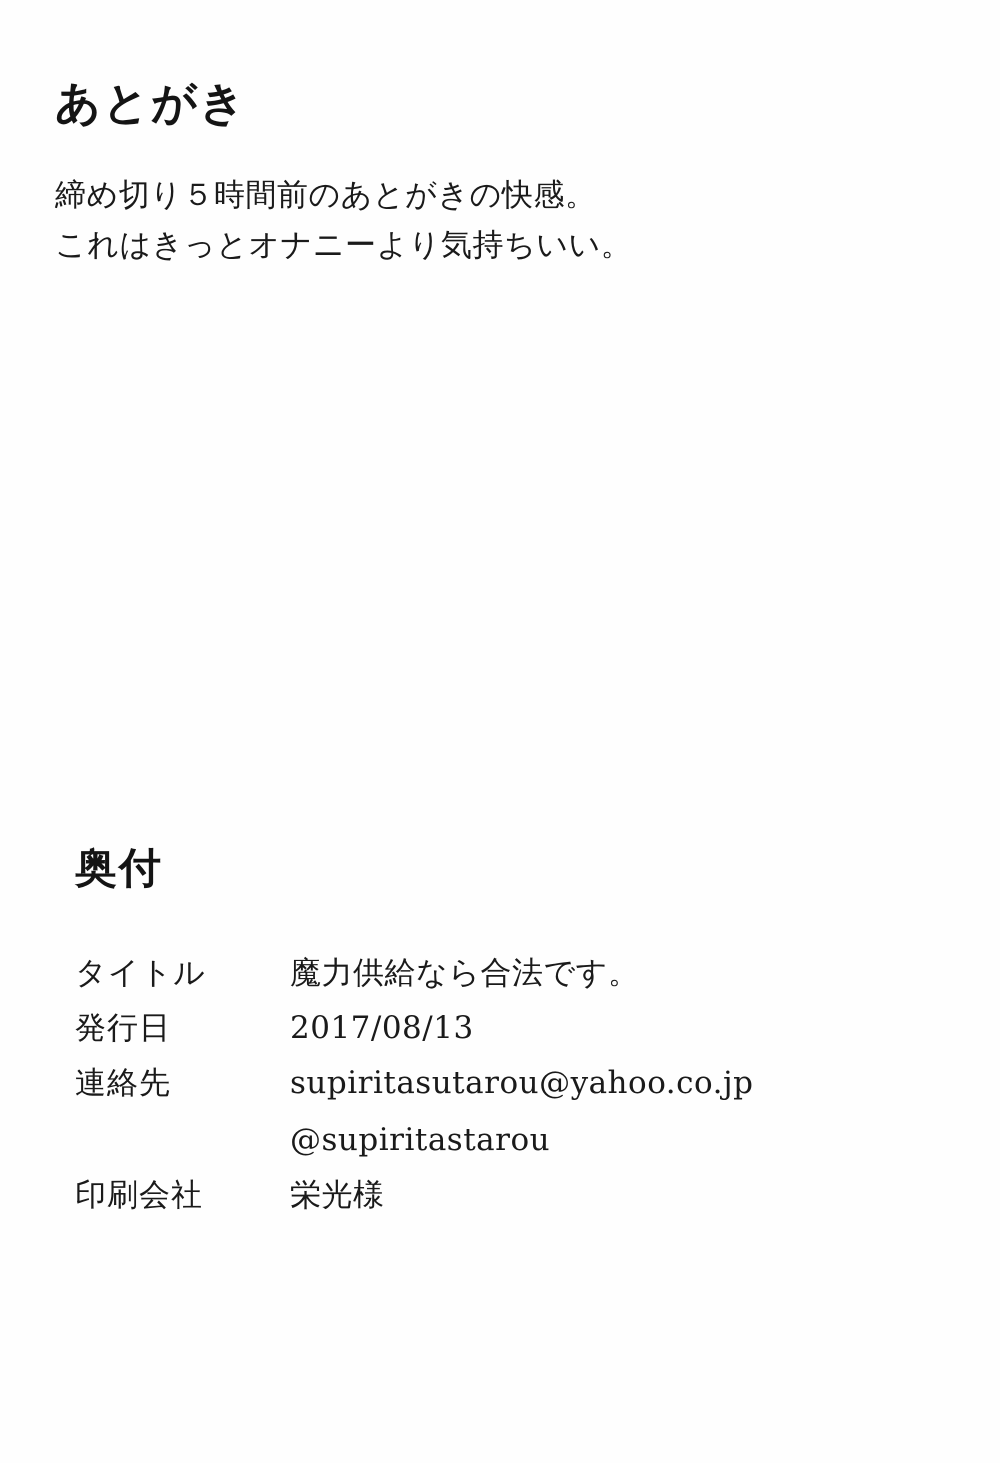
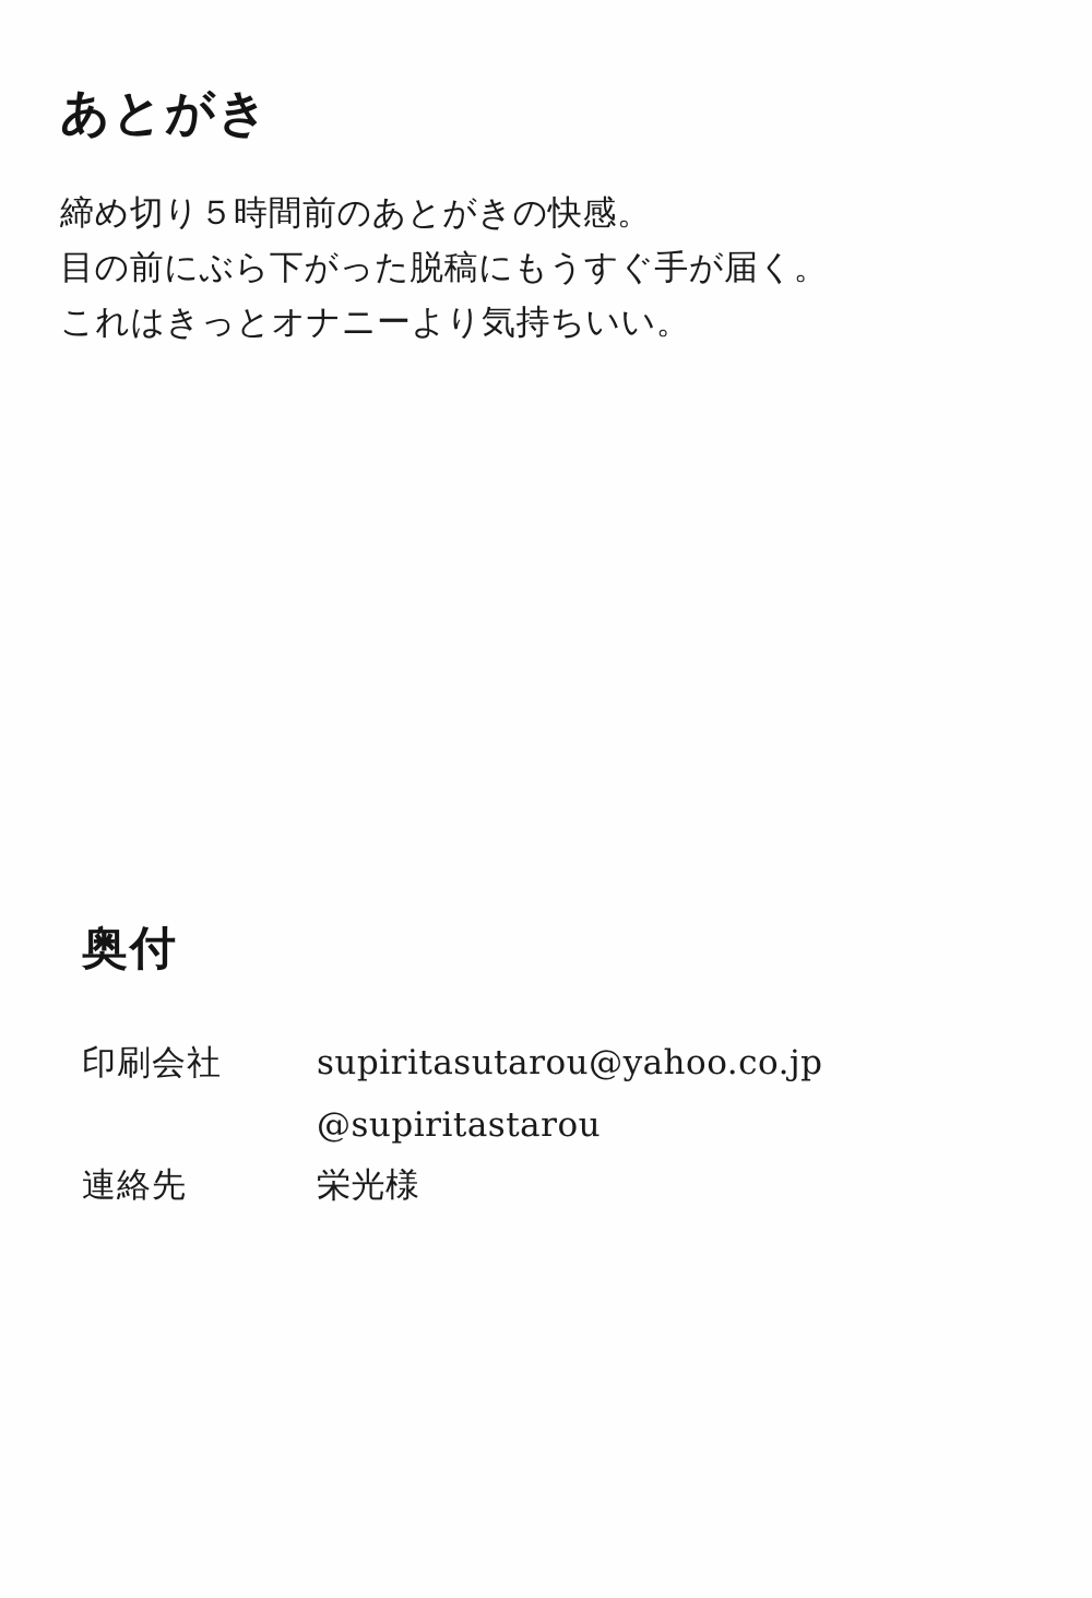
  あとがき
  締め切り５時間前のあとがきの快感。
+ 目の前にぶら下がった脱稿にもうすぐ手が届く。
  これはきっとオナニーより気持ちいい。
  奥付
- タイトル	魔力供給なら合法です。
- 発行日	2017/08/13
- 連絡先	supiritasutarou@yahoo.co.jp
+ 印刷会社	supiritasutarou@yahoo.co.jp
  	@supiritastarou
- 印刷会社	栄光様
+ 連絡先	栄光様
